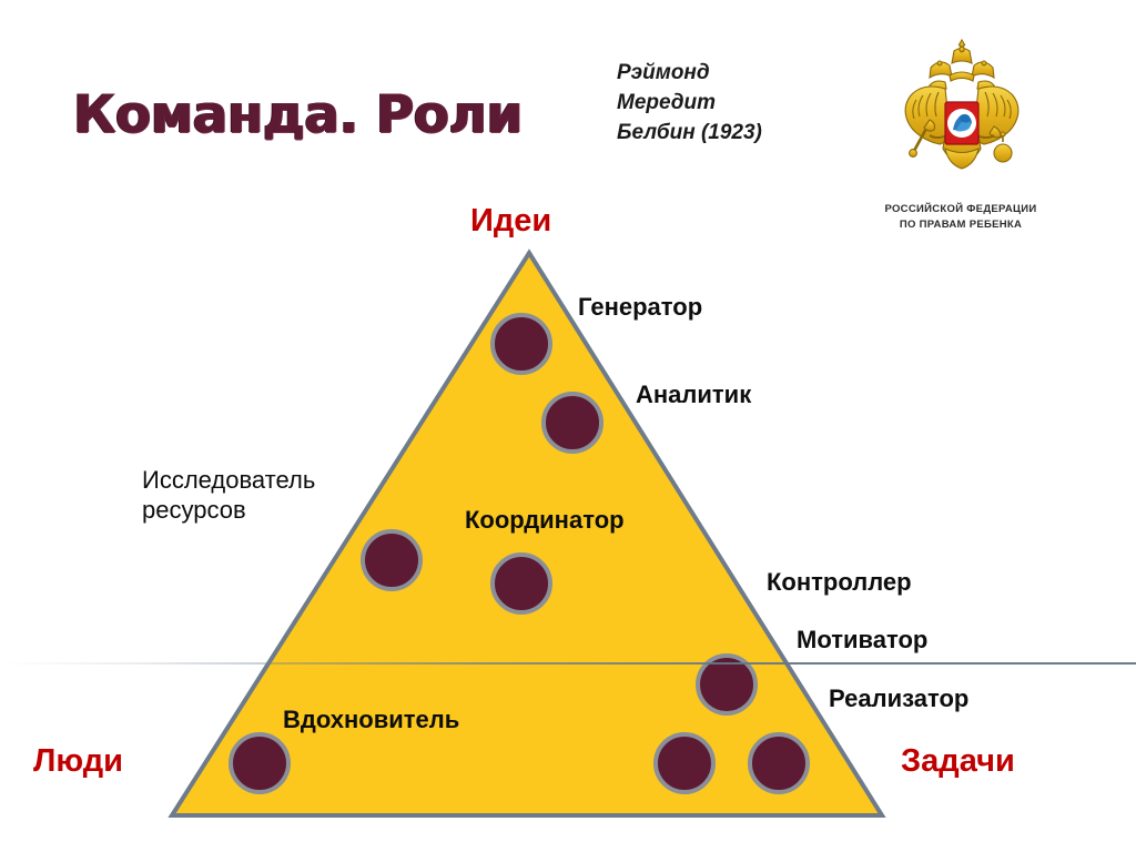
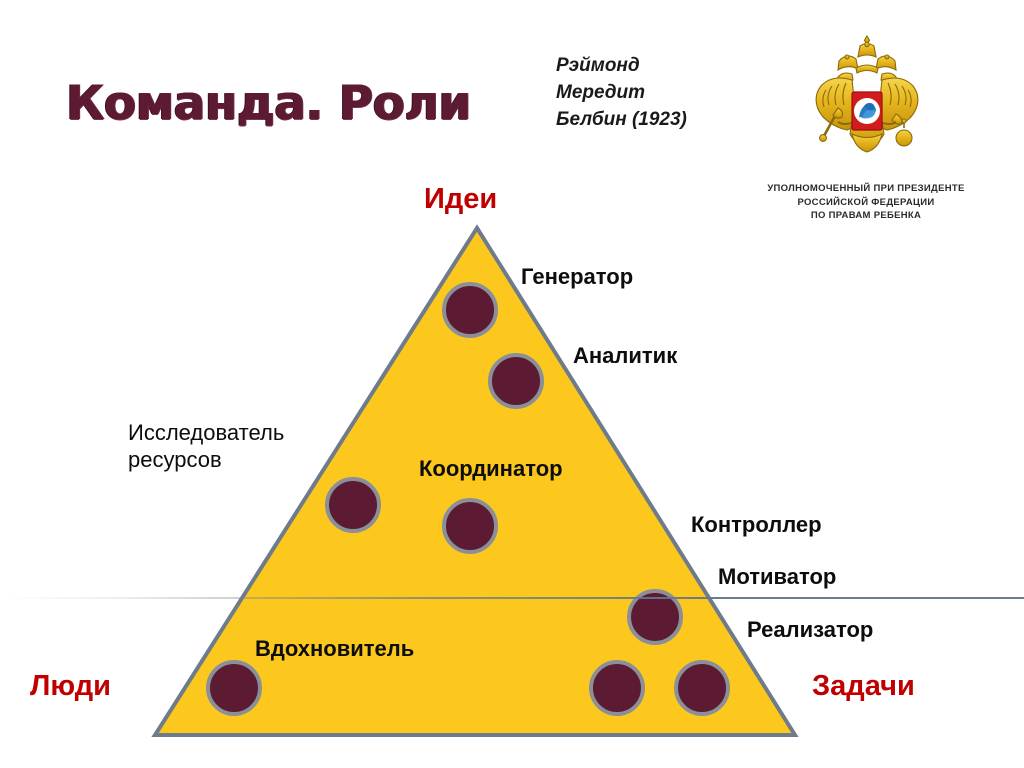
  Команда. Роли
  Рэймонд
  Мередит
  Белбин (1923)
+ УПОЛНОМОЧЕННЫЙ ПРИ ПРЕЗИДЕНТЕ
  РОССИЙСКОЙ ФЕДЕРАЦИИ
  ПО ПРАВАМ РЕБЕНКА
  Идеи
  Люди
  Задачи
  Генератор
  Аналитик
  Исследователь ресурсов
  Координатор
  Контроллер
  Мотиватор
  Реализатор
  Вдохновитель
